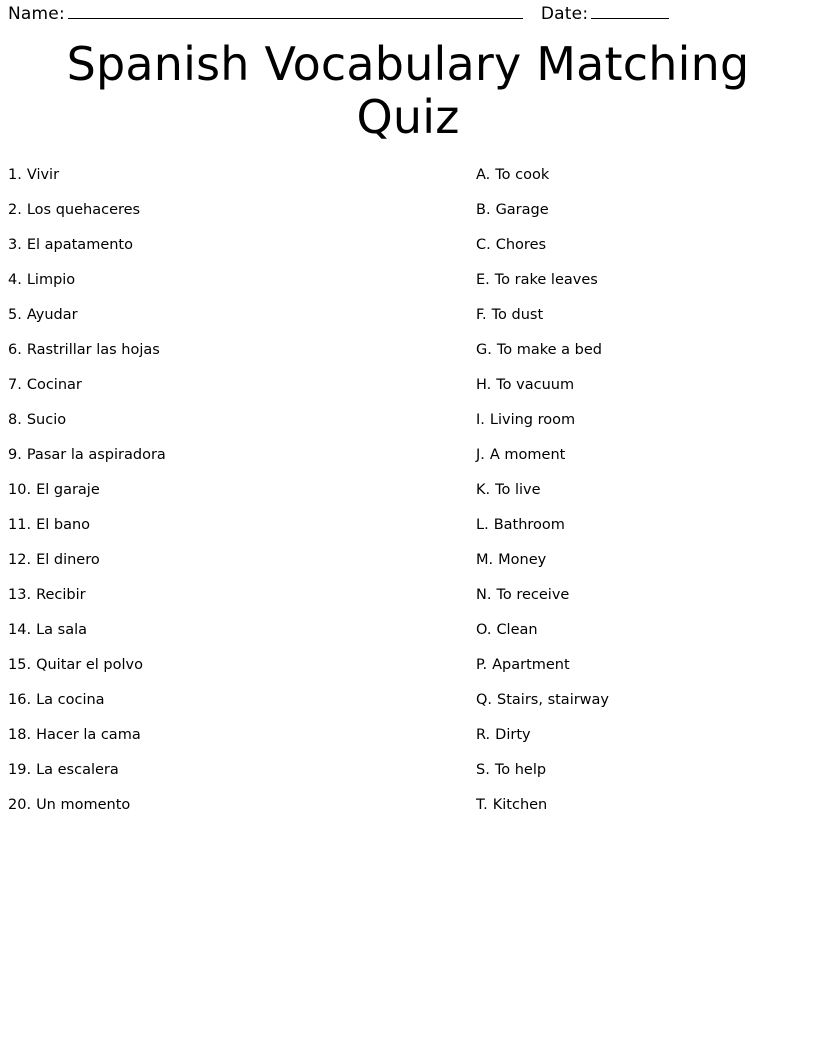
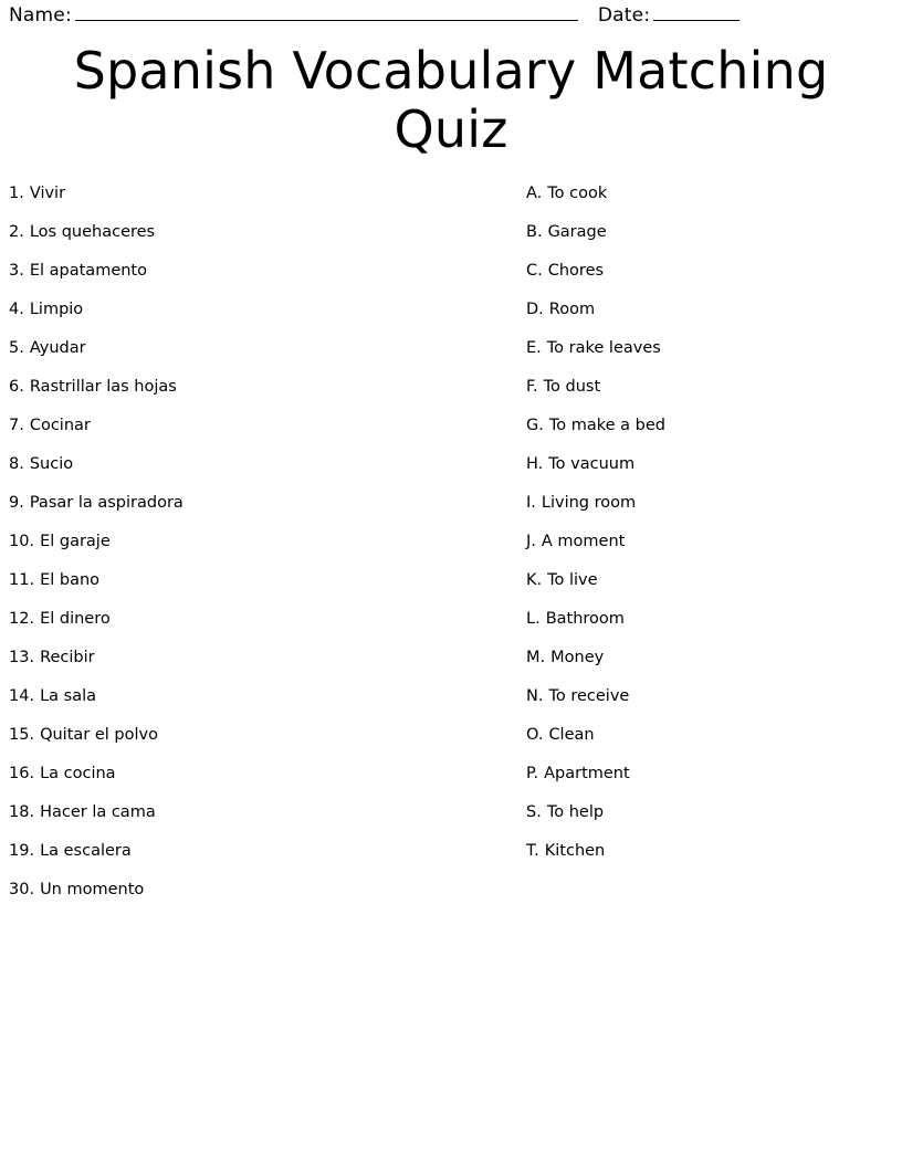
  Name:
  Date:
  Spanish Vocabulary Matching Quiz
  1.
  Vivir
  2.
  Los quehaceres
  3.
  El apatamento
  4.
  Limpio
  5.
  Ayudar
  6.
  Rastrillar las hojas
  7.
  Cocinar
  8.
  Sucio
  9.
  Pasar la aspiradora
  10.
  El garaje
  11.
  El bano
  12.
  El dinero
  13.
  Recibir
  14.
  La sala
  15.
  Quitar el polvo
  16.
  La cocina
  18.
  Hacer la cama
  19.
  La escalera
- 20.
+ 30.
  Un momento
  A.
  To cook
  B.
  Garage
  C.
  Chores
+ D.
+ Room
  E.
  To rake leaves
  F.
  To dust
  G.
  To make a bed
  H.
  To vacuum
  I.
  Living room
  J.
  A moment
  K.
  To live
  L.
  Bathroom
  M.
  Money
  N.
  To receive
  O.
  Clean
  P.
  Apartment
- Q.
- Stairs, stairway
- R.
- Dirty
  S.
  To help
  T.
  Kitchen
